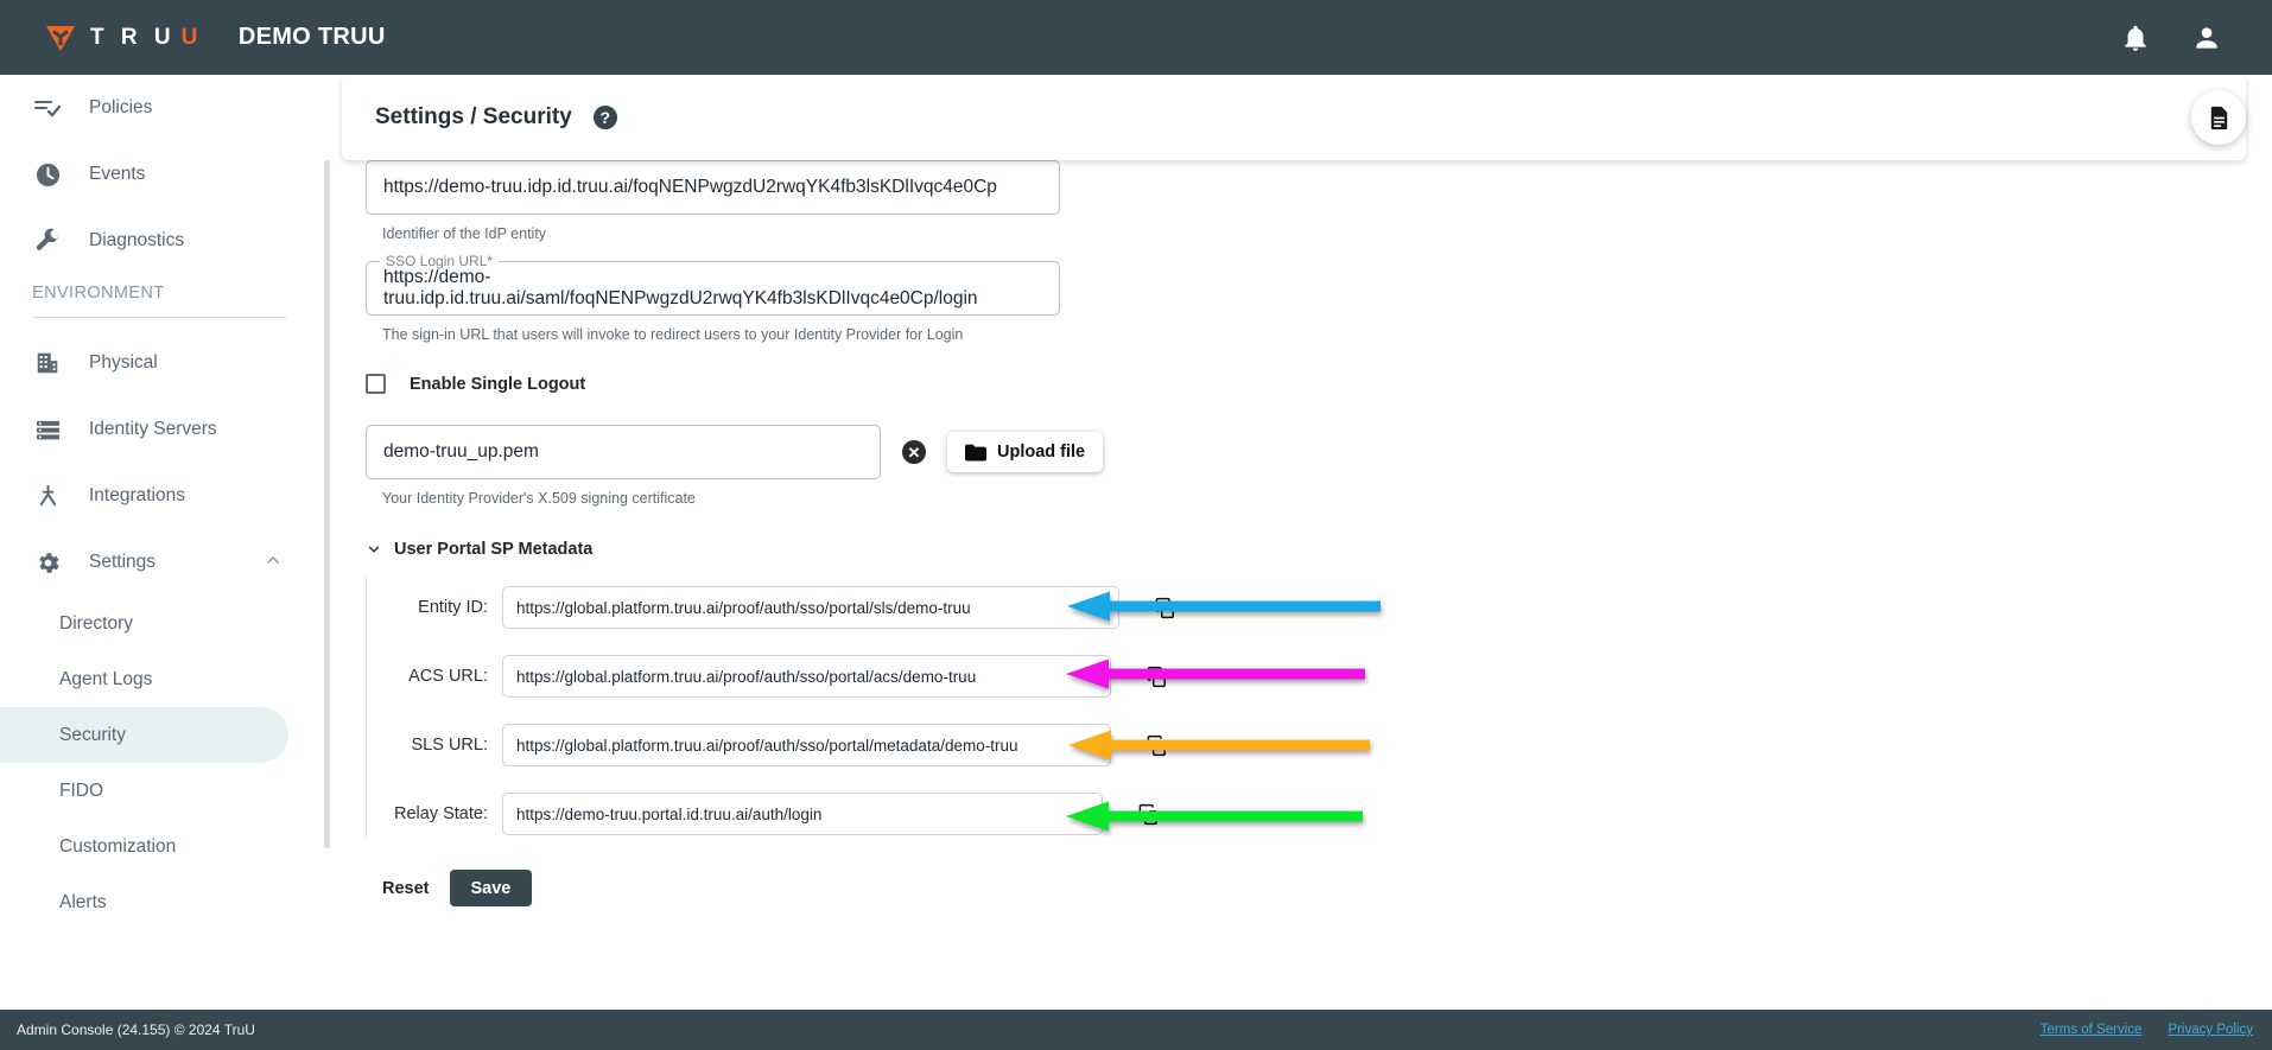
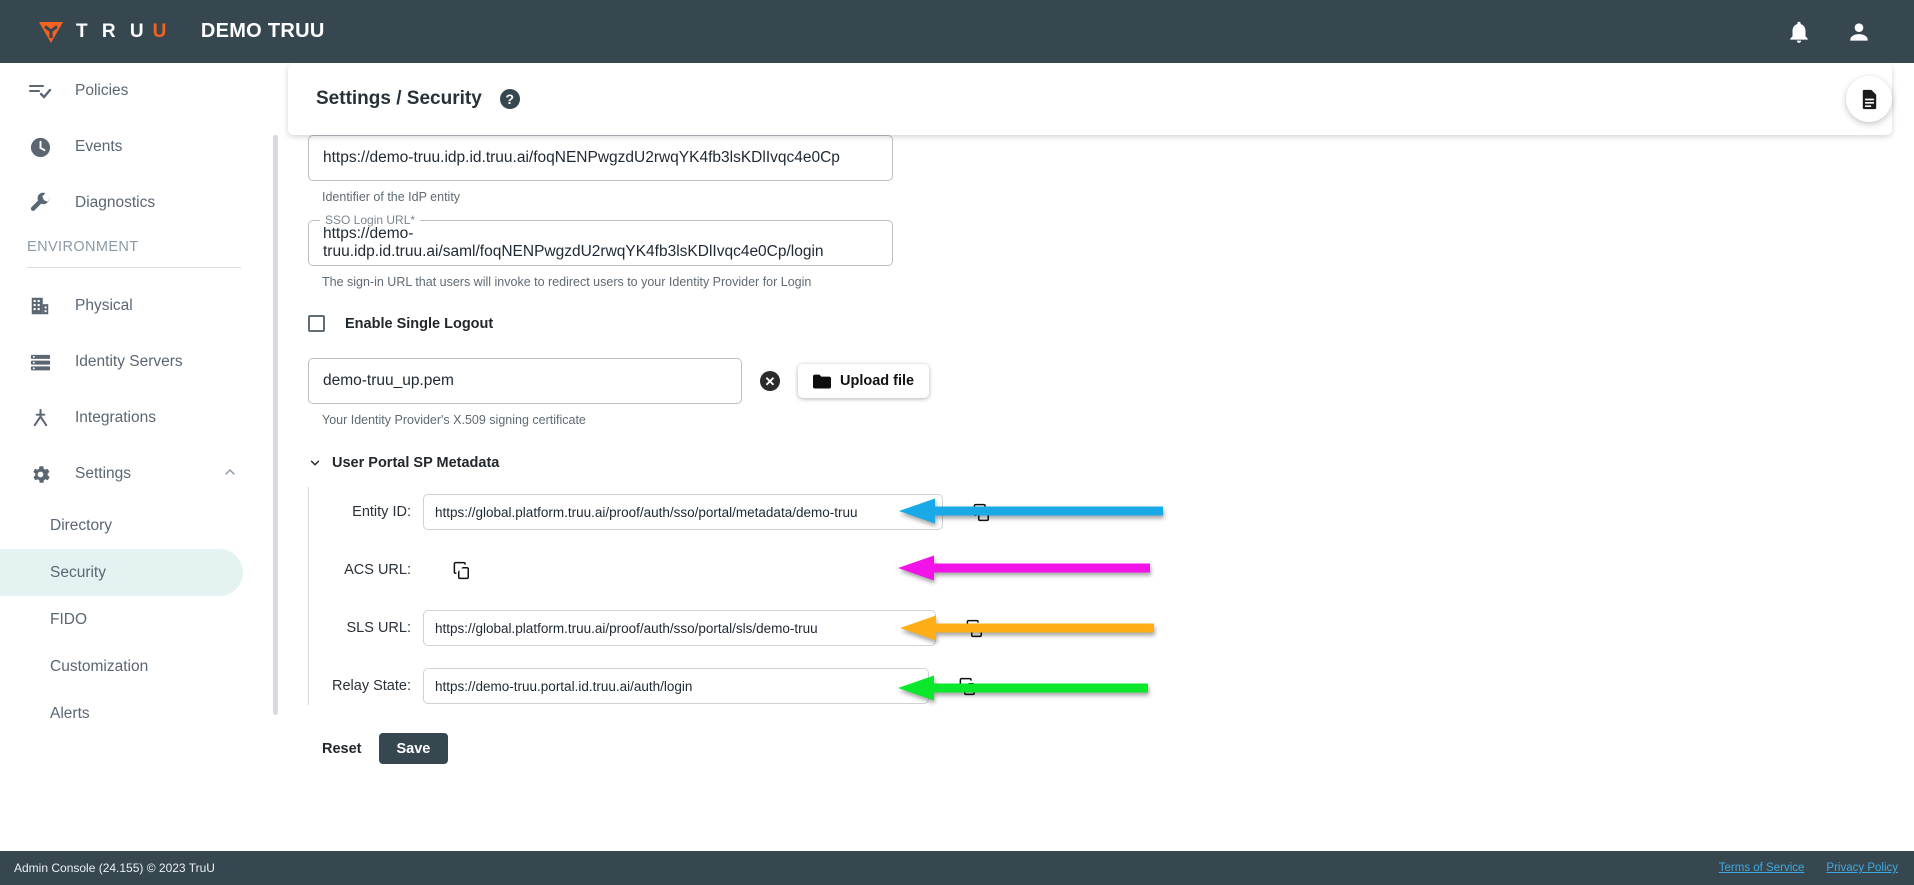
  T R U
  U
  DEMO TRUU
  Policies
  Events
  Diagnostics
  ENVIRONMENT
  Physical
  Identity Servers
  Integrations
  Settings
  Directory
- Agent Logs
  Security
  FIDO
  Customization
  Alerts
  Settings / Security
  ?
  https://demo-truu.idp.id.truu.ai/foqNENPwgzdU2rwqYK4fb3lsKDlIvqc4e0Cp
  Identifier of the IdP entity
  SSO Login URL*
  https://demo-truu.idp.id.truu.ai/saml/foqNENPwgzdU2rwqYK4fb3lsKDlIvqc4e0Cp/login
  The sign-in URL that users will invoke to redirect users to your Identity Provider for Login
  Enable Single Logout
  demo-truu_up.pem
  ✕
  Upload file
  Your Identity Provider's X.509 signing certificate
  User Portal SP Metadata
  Entity ID:
- https://global.platform.truu.ai/proof/auth/sso/portal/sls/demo-truu
+ https://global.platform.truu.ai/proof/auth/sso/portal/metadata/demo-truu
  ACS URL:
- https://global.platform.truu.ai/proof/auth/sso/portal/acs/demo-truu
  SLS URL:
- https://global.platform.truu.ai/proof/auth/sso/portal/metadata/demo-truu
+ https://global.platform.truu.ai/proof/auth/sso/portal/sls/demo-truu
  Relay State:
  https://demo-truu.portal.id.truu.ai/auth/login
  Reset
  Save
- Admin Console (24.155) © 2024 TruU
+ Admin Console (24.155) © 2023 TruU
  Terms of Service
  Privacy Policy
